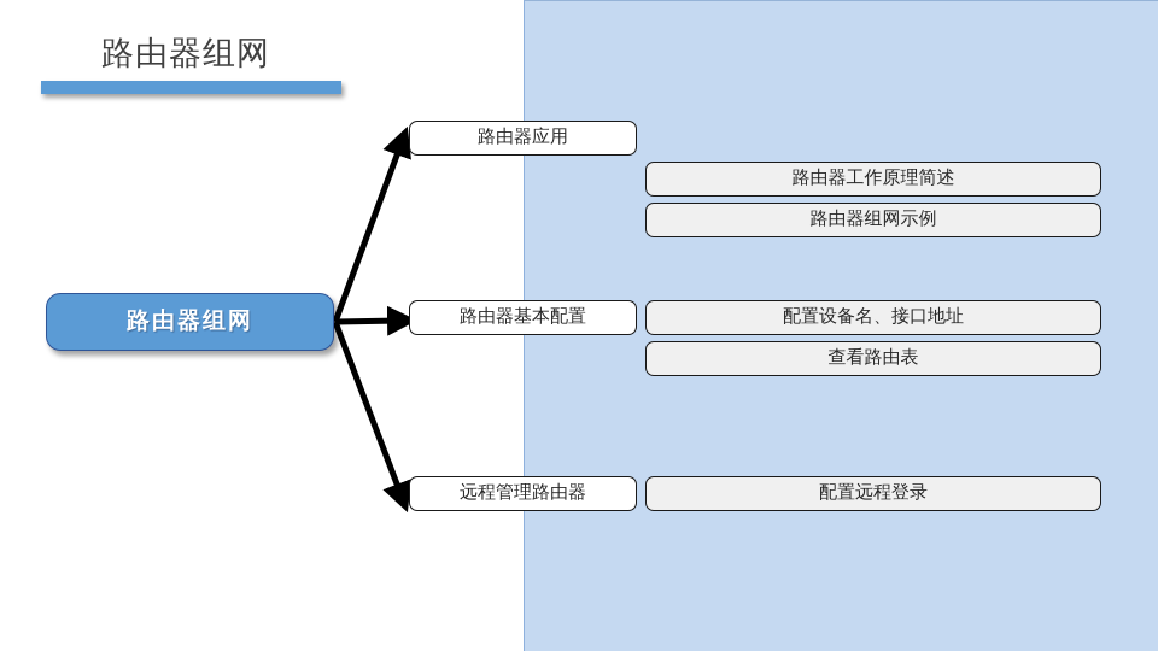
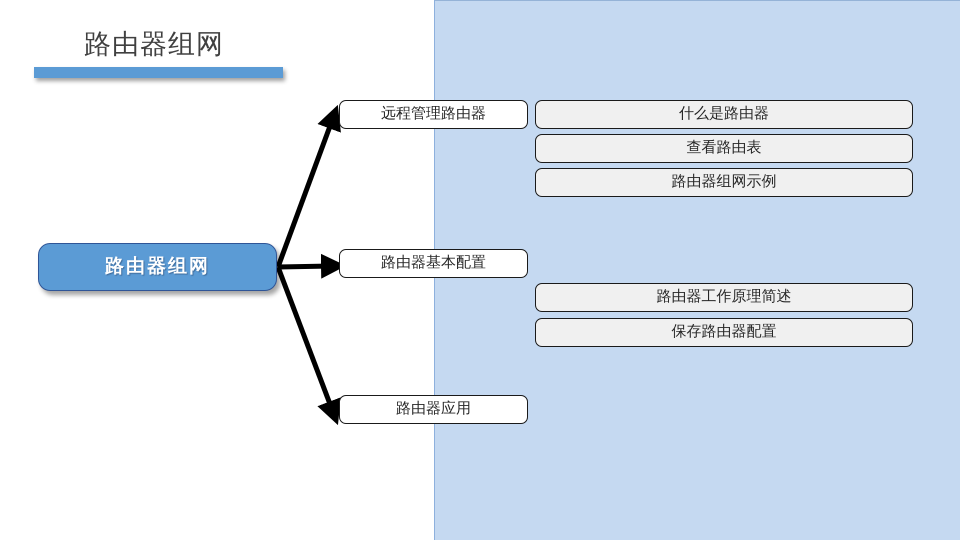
  路由器组网
  路由器组网
- 路由器应用
+ 远程管理路由器
+ 什么是路由器
- 路由器工作原理简述
+ 查看路由表
  路由器组网示例
  路由器基本配置
- 配置设备名、接口地址
- 查看路由表
+ 路由器工作原理简述
+ 保存路由器配置
- 远程管理路由器
+ 路由器应用
- 配置远程登录
